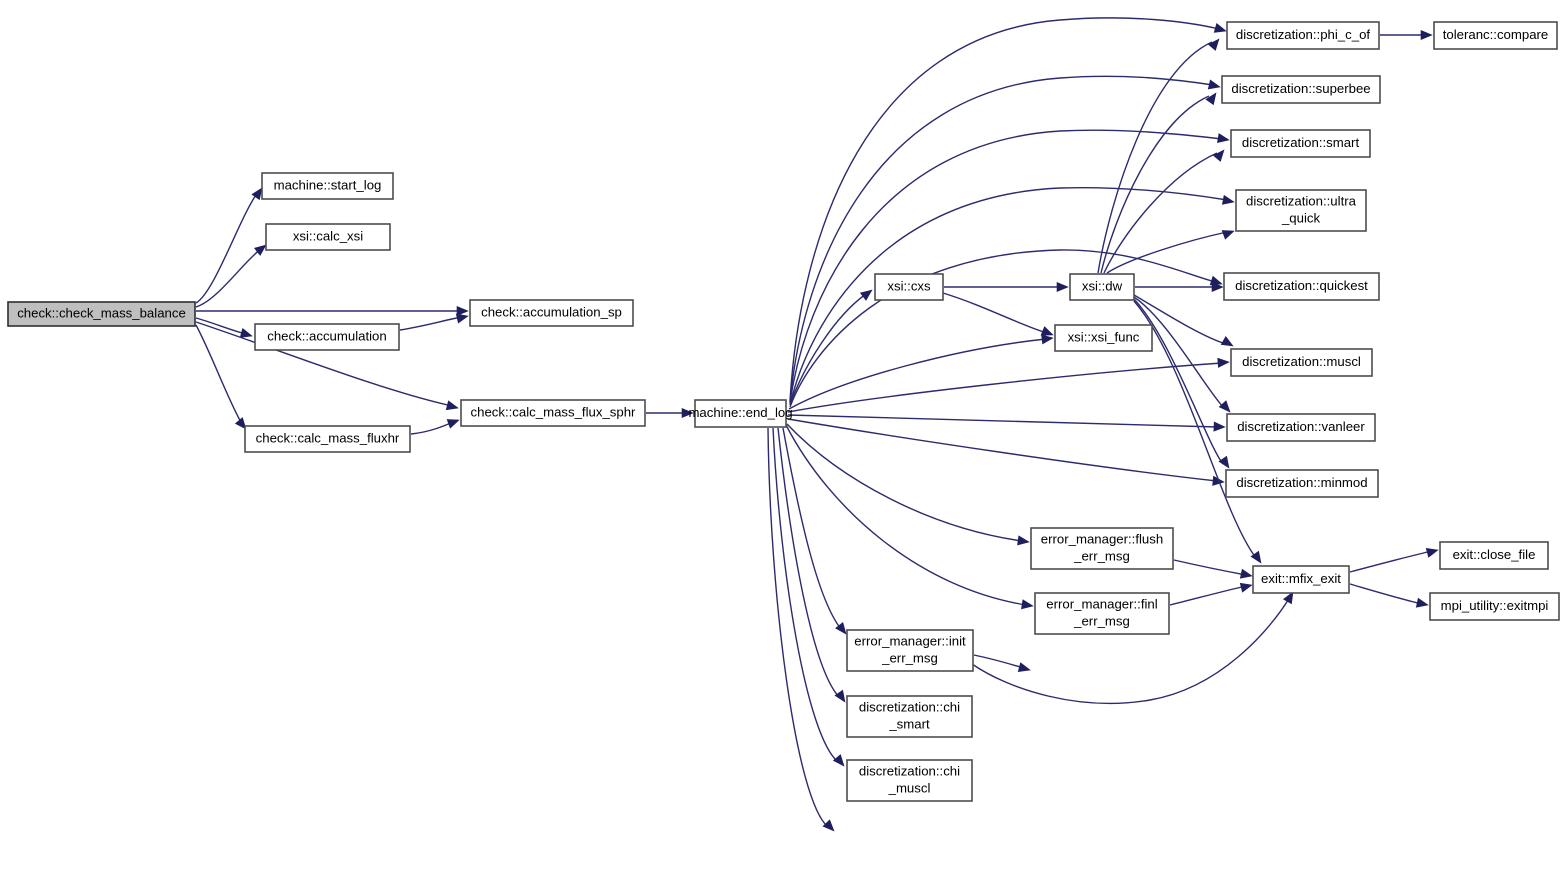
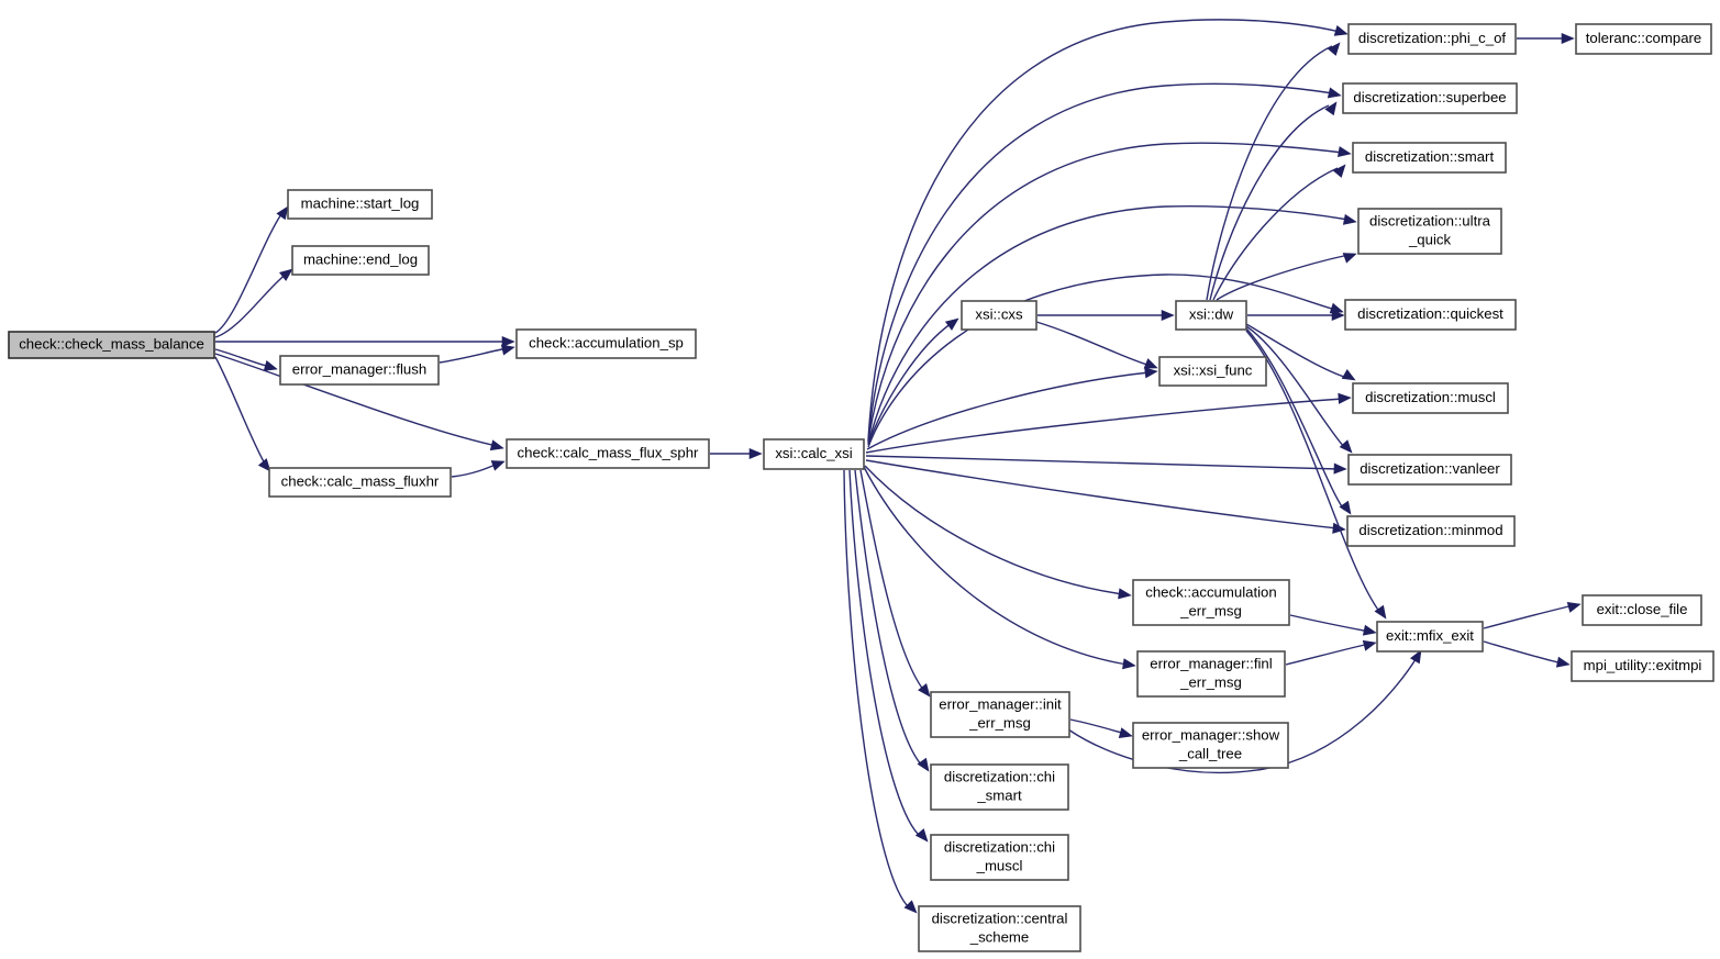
  check::check_mass_balance
  machine::start_log
- xsi::calc_xsi
+ machine::end_log
- check::accumulation
+ error_manager::flush
  check::calc_mass_fluxhr
  check::accumulation_sp
  check::calc_mass_flux_sphr
- machine::end_log
+ xsi::calc_xsi
  xsi::cxs
  xsi::dw
  xsi::xsi_func
  discretization::phi_c_of
  toleranc::compare
  discretization::superbee
  discretization::smart
  discretization::ultra
  _quick
  discretization::quickest
  discretization::muscl
  discretization::vanleer
  discretization::minmod
- error_manager::flush
+ check::accumulation
  _err_msg
  error_manager::finl
  _err_msg
  error_manager::init
  _err_msg
+ error_manager::show
+ _call_tree
  exit::mfix_exit
  exit::close_file
  mpi_utility::exitmpi
  discretization::chi
  _smart
  discretization::chi
  _muscl
+ discretization::central
+ _scheme
